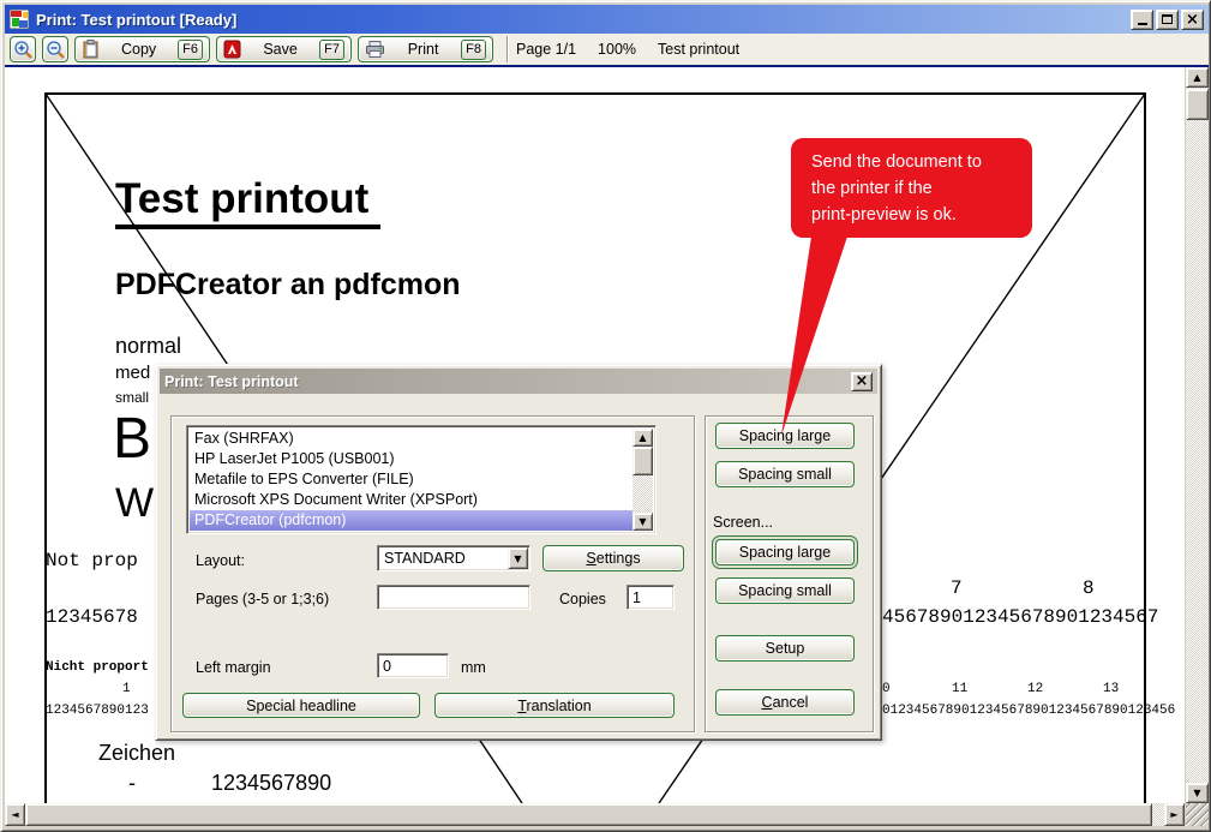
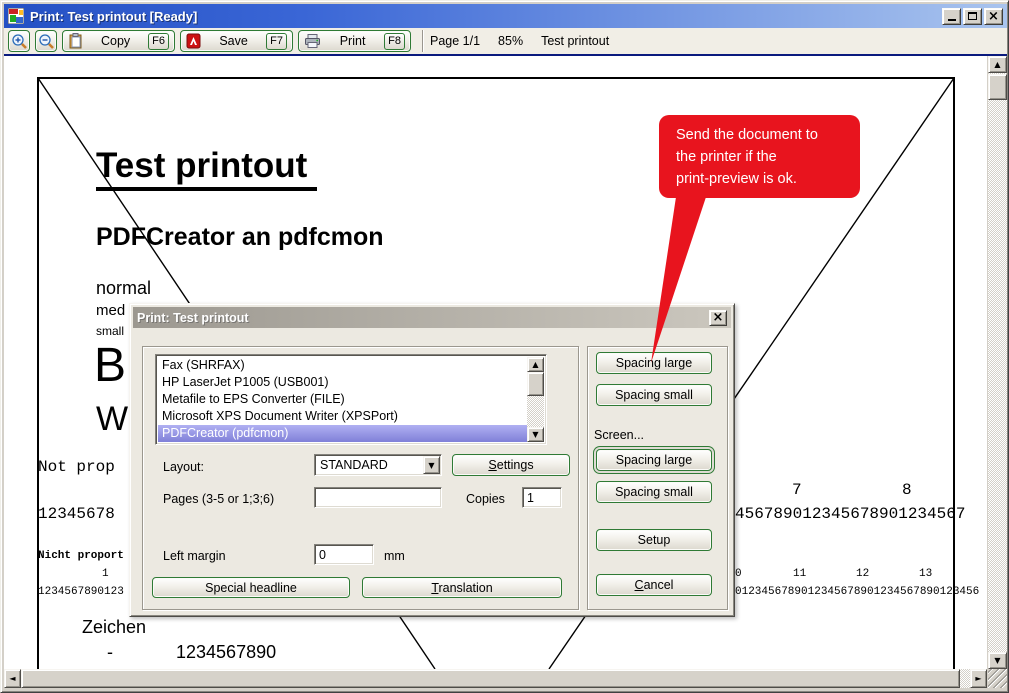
  Print: Test printout [Ready]
  ×
  Copy
  F6
  Save
  F7
  Print
  F8
  Page 1/1
- 100%
+ 85%
  Test printout
  Test printout
  PDFCreator an pdfcmon
  normal
  med
  small
  W
  Not prop
  7
  8
  12345678
  456789012345678901234567
  Nicht proport
  1
  0
  11
  12
  13
  1234567890123
  0123456789012345678901234567890123456
  Zeichen
  -
  1234567890
  Send the document to
  the printer if the
  print-preview is ok.
  Print: Test printout
  ×
  Fax (SHRFAX)
  HP LaserJet P1005 (USB001)
  Metafile to EPS Converter (FILE)
  Microsoft XPS Document Writer (XPSPort)
  PDFCreator (pdfcmon)
  ▲
  ▼
  Layout:
  STANDARD
  ▼
  Settings
  Pages (3-5 or 1;3;6)
  Copies
  1
  Left margin
  0
  mm
  Special headline
  Translation
  Spacing large
  Spacing small
  Screen...
  Spacing large
  Spacing small
  Setup
  Cancel
  ▲
  ▼
  ◄
  ►
